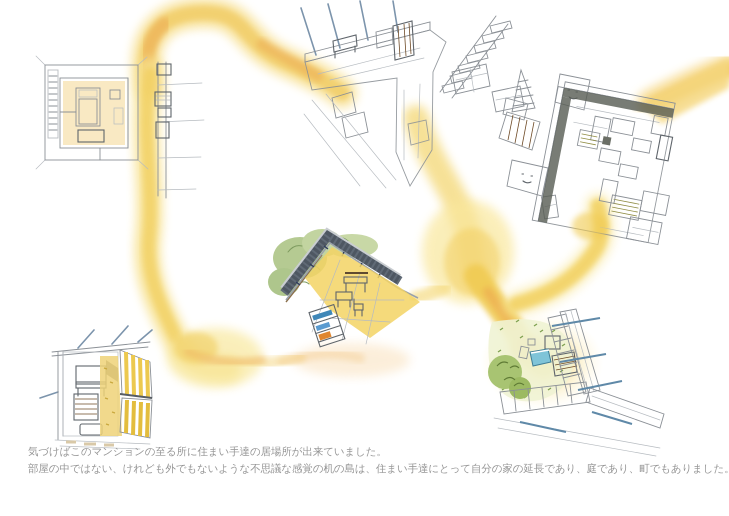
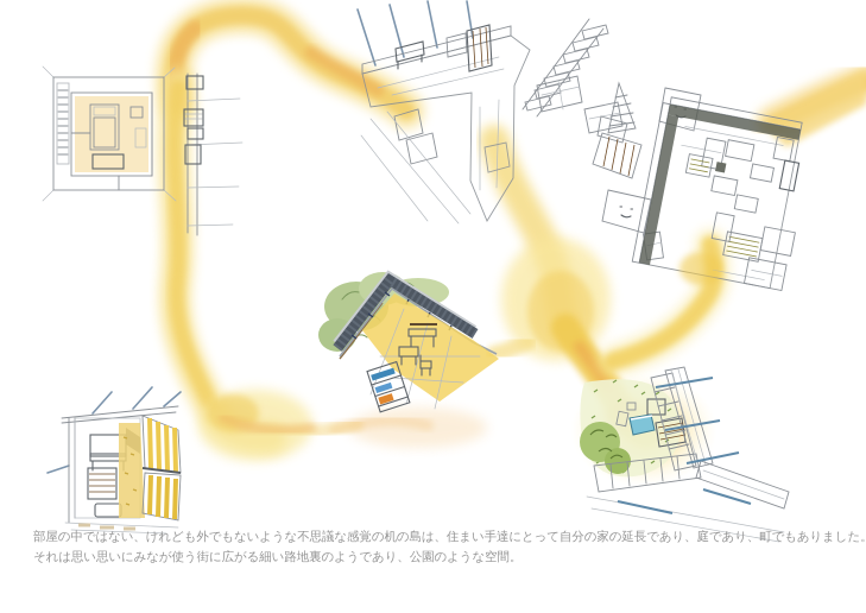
- 気づけばこのマンションの至る所に住まい手達の居場所が出来ていました。
  部屋の中ではない、けれども外でもないような不思議な感覚の机の島は、住まい手達にとって自分の家の延長であり、庭であり、町でもありました
+ それは思い思いにみなが使う街に広がる細い路地裏のようであり、公園のような空間。
